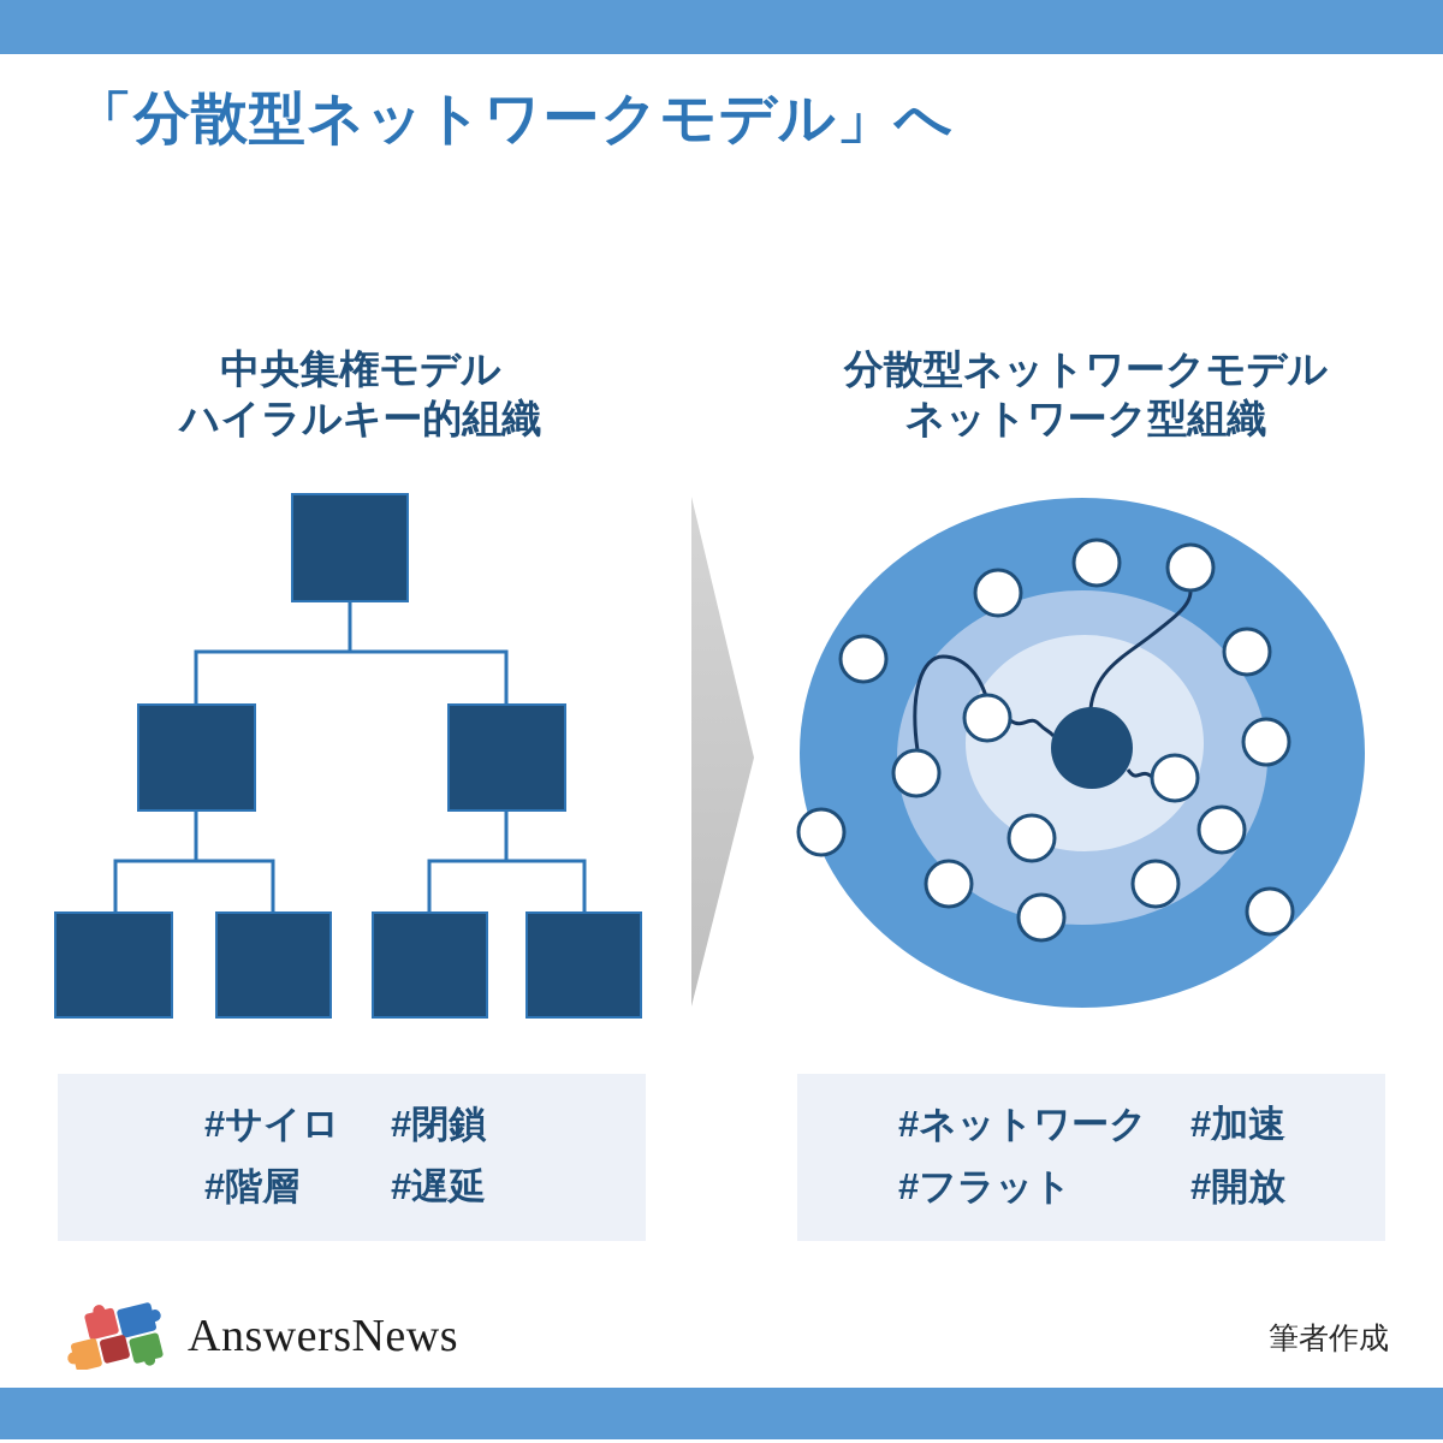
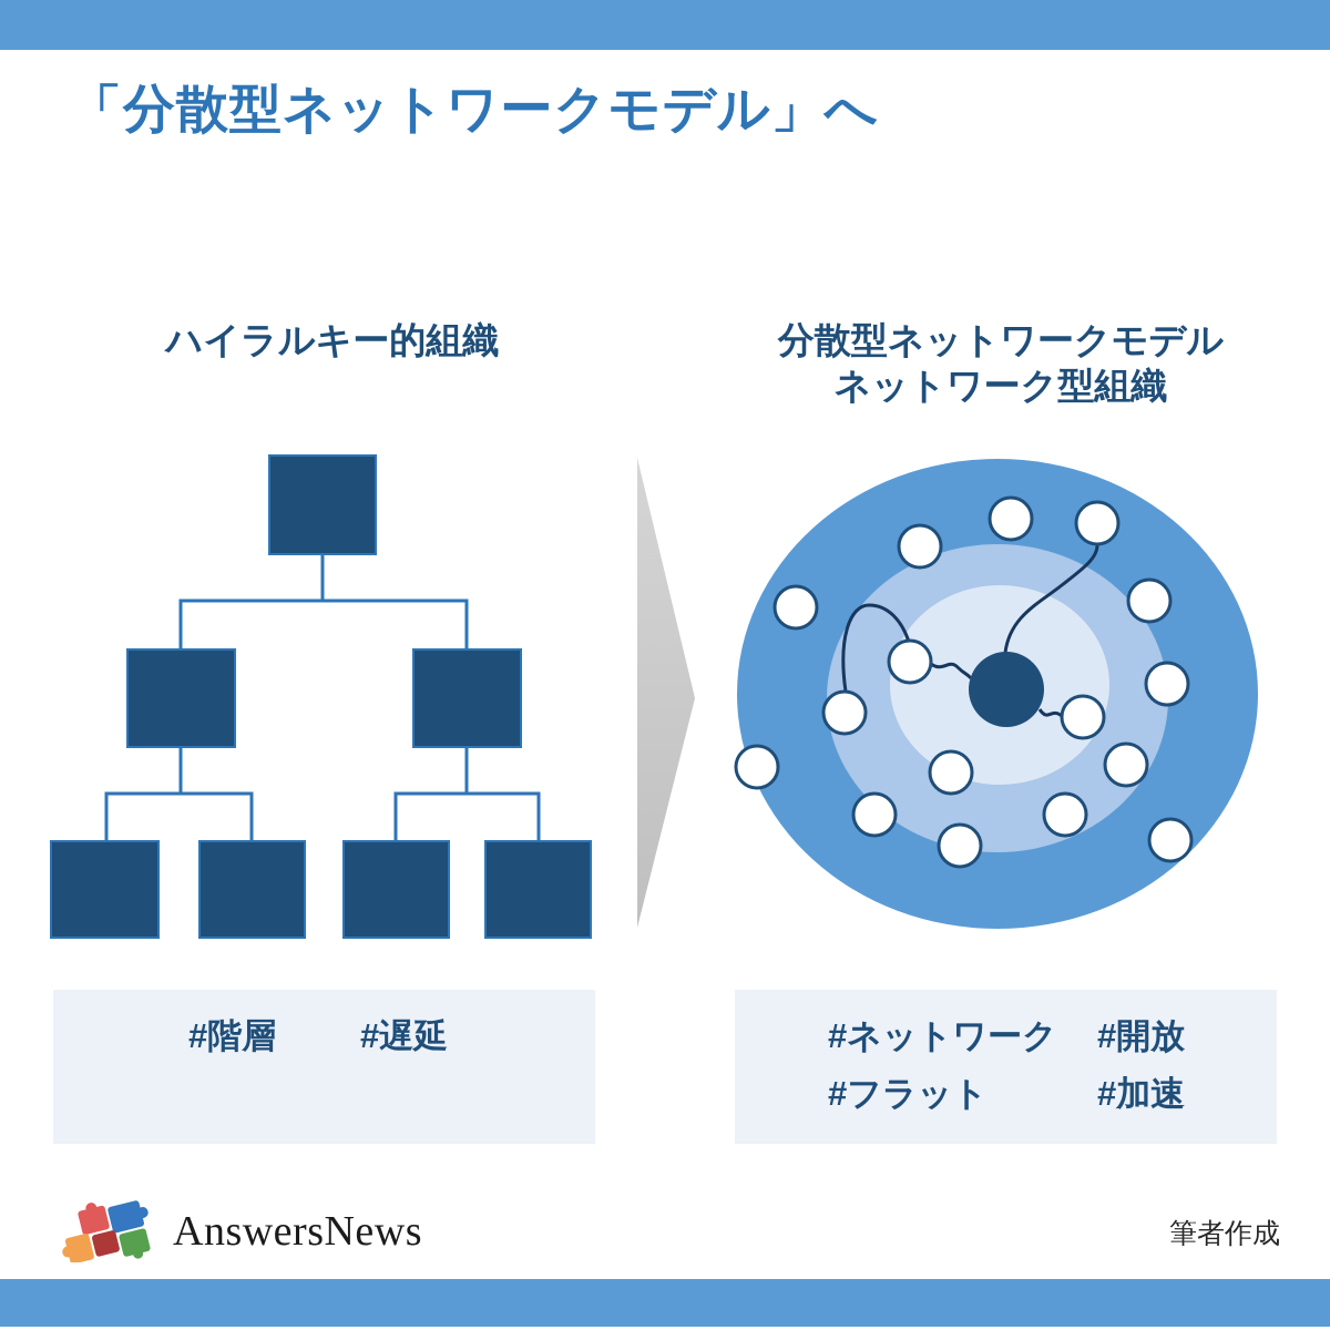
  「分散型ネットワークモデル」へ
- 中央集権モデル
  ハイラルキー的組織
  分散型ネットワークモデル
  ネットワーク型組織
- #サイロ
- #閉鎖
  #階層
  #遅延
  #ネットワーク
- #加速
+ #開放
  #フラット
- #開放
+ #加速
  AnswersNews
  筆者作成
